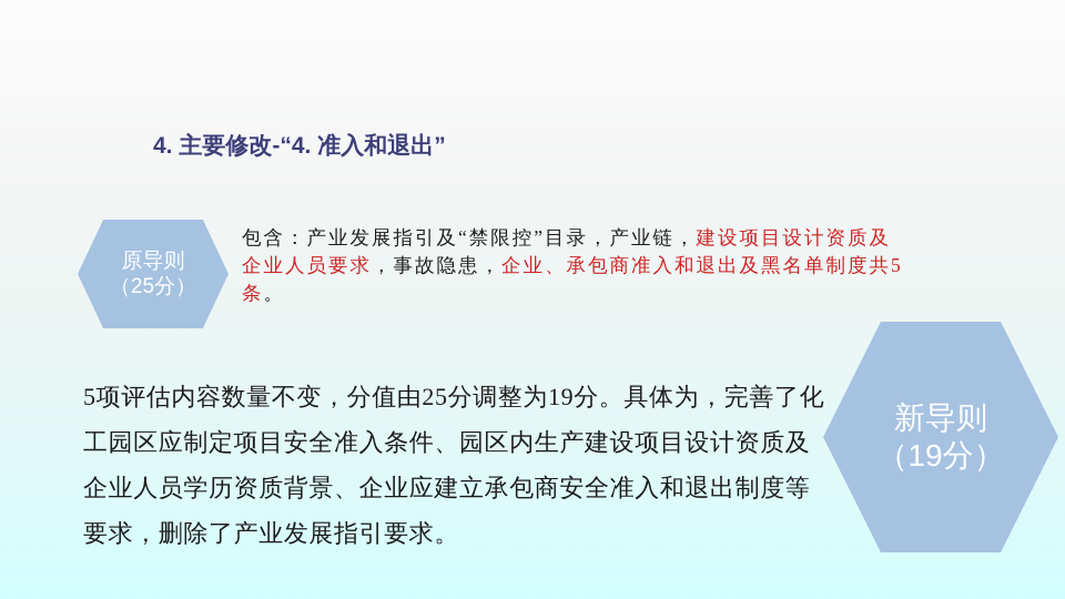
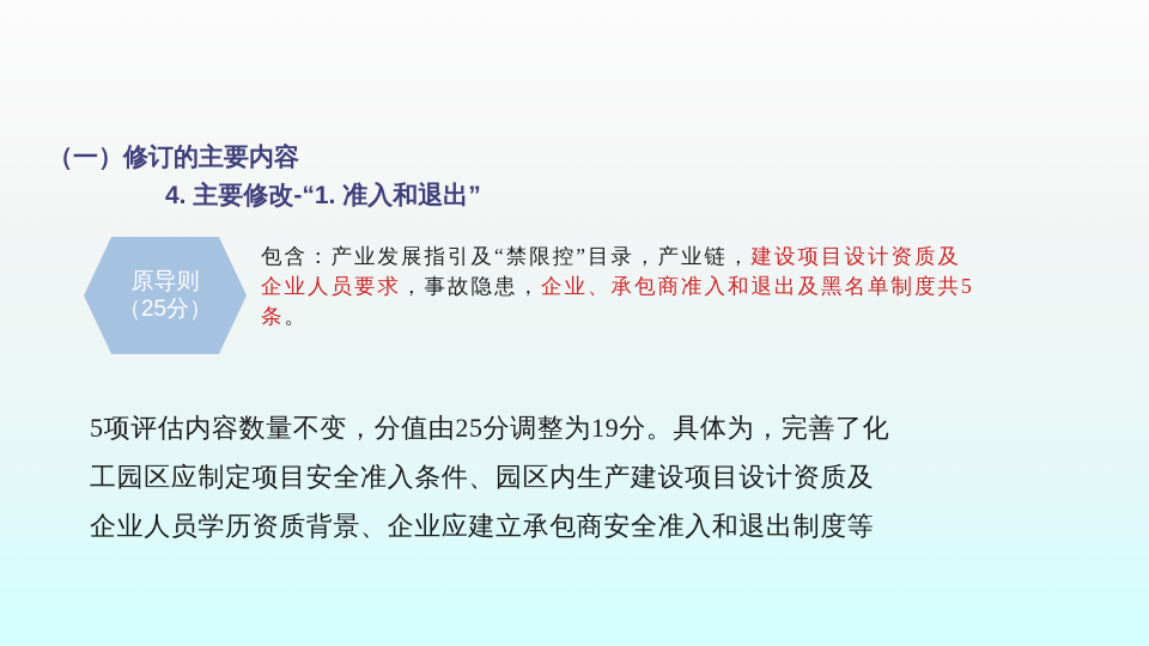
+ （一）修订的主要内容
- 4. 主要修改-“4. 准入和退出”
+ 4. 主要修改-“1. 准入和退出”
  原导则
  （25分）
  包含：产业发展指引及“禁限控”目录，产业链，建设项目设计资质及
  企业人员要求，事故隐患，企业、承包商准入和退出及黑名单制度共5
  条。
  5项评估内容数量不变，分值由25分调整为19分。具体为，完善了化
  工园区应制定项目安全准入条件、园区内生产建设项目设计资质及
  企业人员学历资质背景、企业应建立承包商安全准入和退出制度等
- 要求，删除了产业发展指引要求。
- 新导则
- （19分）
